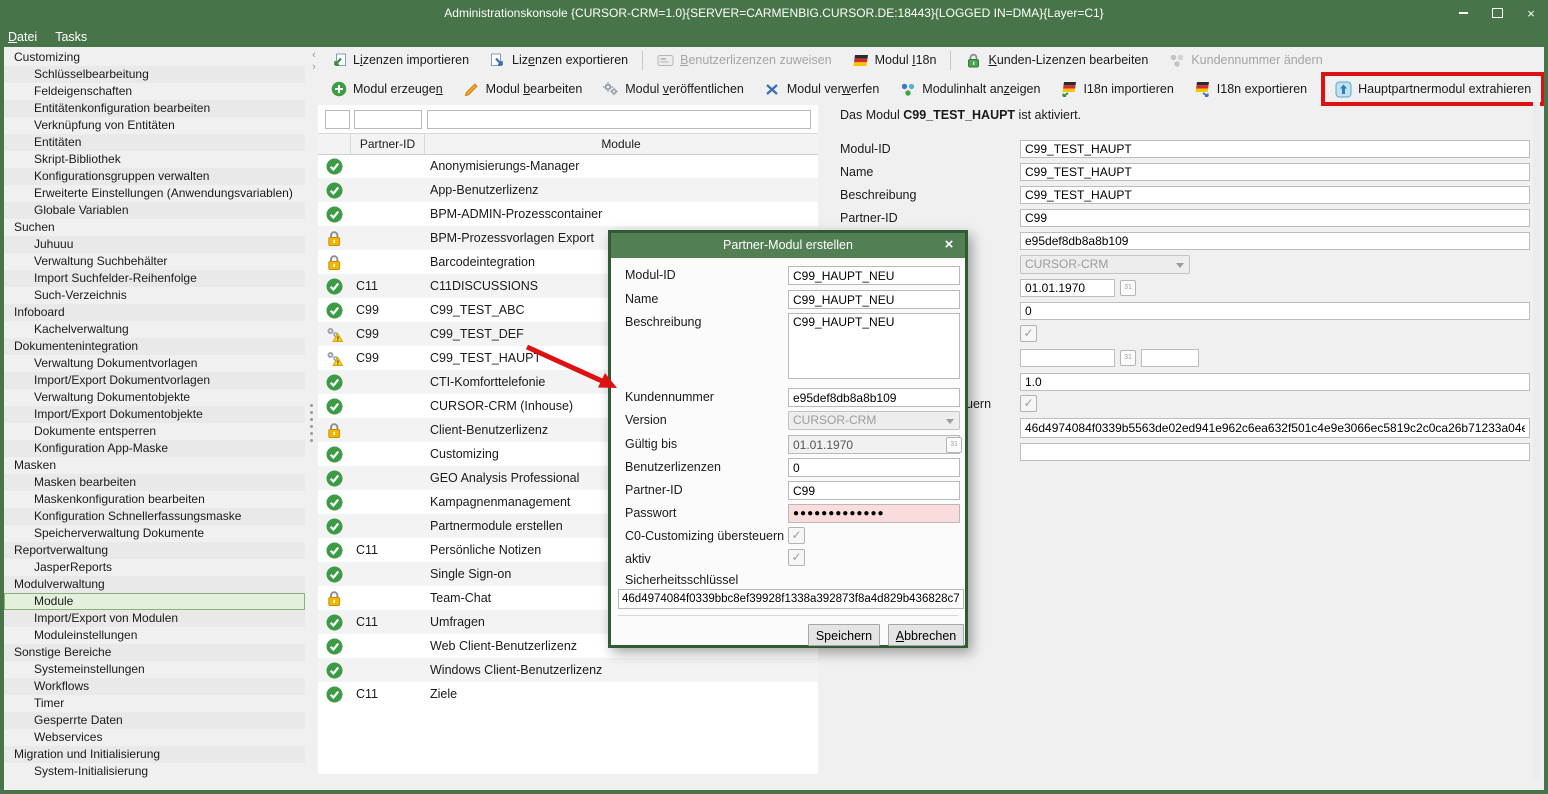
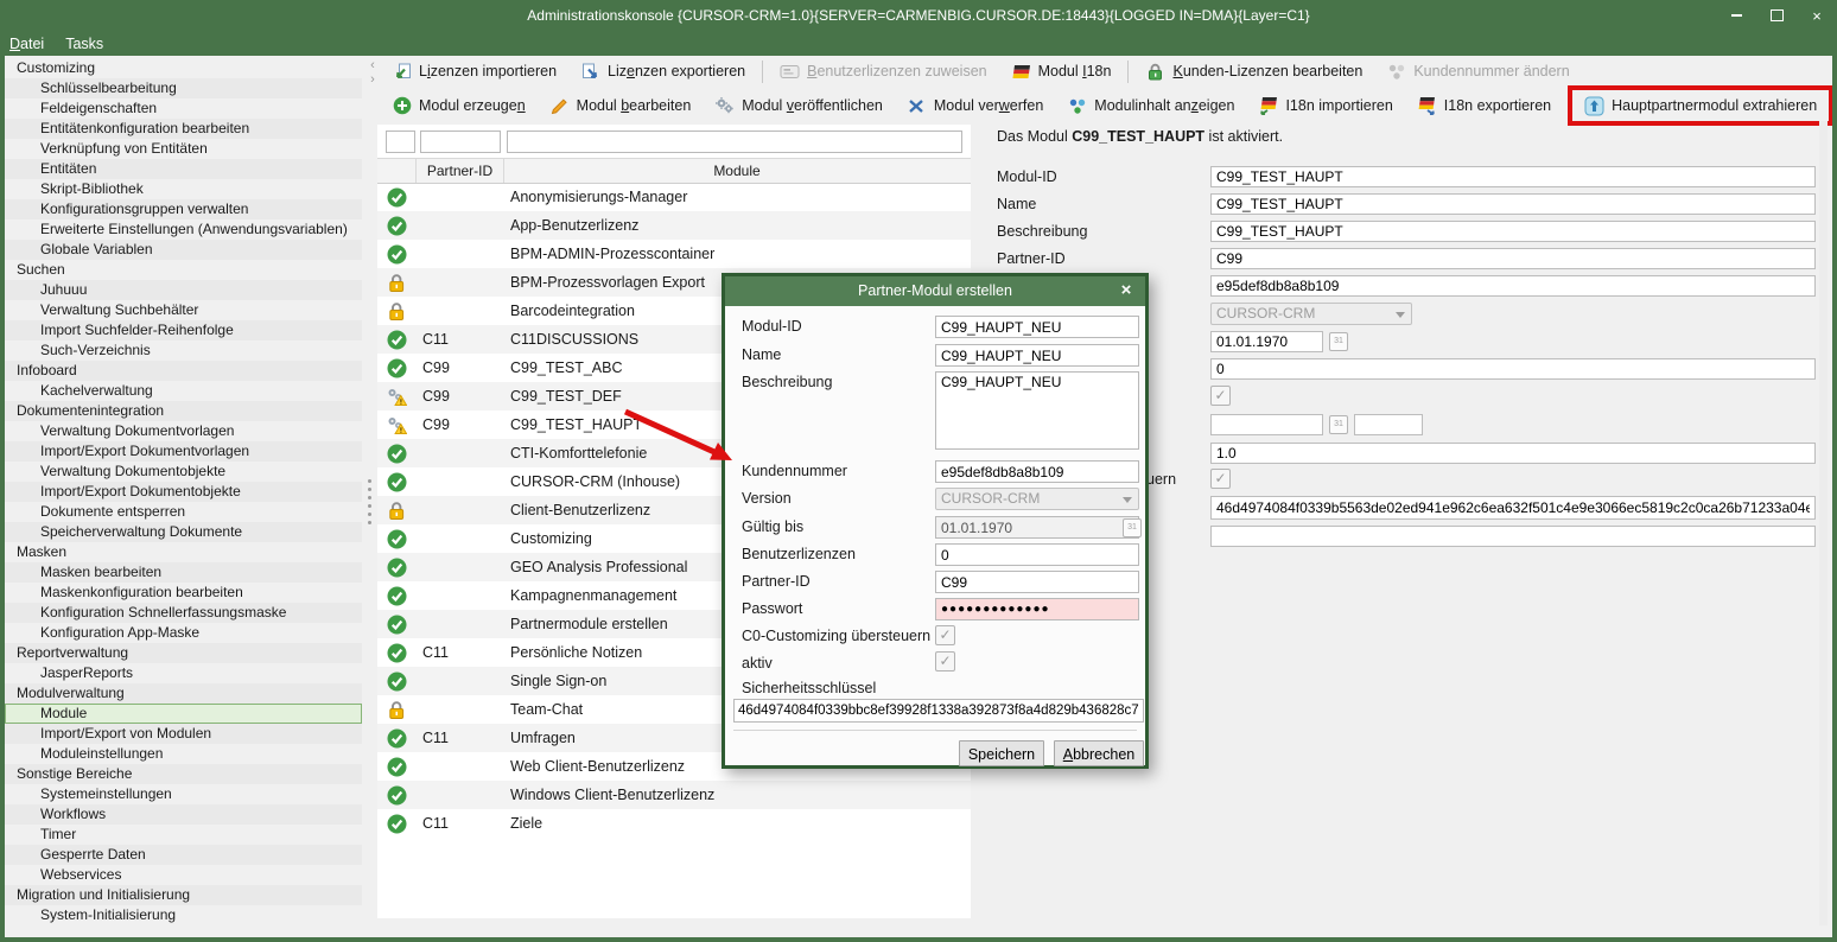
  Administrationskonsole {CURSOR-CRM=1.0}{SERVER=CARMENBIG.CURSOR.DE:18443}{LOGGED IN=DMA}{Layer=C1}
  ×
  Datei
  Tasks
  Customizing
  Schlüsselbearbeitung
  Feldeigenschaften
  Entitätenkonfiguration bearbeiten
  Verknüpfung von Entitäten
  Entitäten
  Skript-Bibliothek
  Konfigurationsgruppen verwalten
  Erweiterte Einstellungen (Anwendungsvariablen)
  Globale Variablen
  Suchen
  Juhuuu
  Verwaltung Suchbehälter
  Import Suchfelder-Reihenfolge
  Such-Verzeichnis
  Infoboard
  Kachelverwaltung
  Dokumentenintegration
  Verwaltung Dokumentvorlagen
  Import/Export Dokumentvorlagen
  Verwaltung Dokumentobjekte
  Import/Export Dokumentobjekte
  Dokumente entsperren
- Konfiguration App-Maske
+ Speicherverwaltung Dokumente
  Masken
  Masken bearbeiten
  Maskenkonfiguration bearbeiten
  Konfiguration Schnellerfassungsmaske
- Speicherverwaltung Dokumente
+ Konfiguration App-Maske
  Reportverwaltung
  JasperReports
  Modulverwaltung
  Module
  Import/Export von Modulen
  Moduleinstellungen
  Sonstige Bereiche
  Systemeinstellungen
  Workflows
  Timer
  Gesperrte Daten
  Webservices
  Migration und Initialisierung
  System-Initialisierung
  ‹
  ›
  Lizenzen importieren
  Lizenzen exportieren
  Benutzerlizenzen zuweisen
  Modul I18n
  Kunden-Lizenzen bearbeiten
  Kundennummer ändern
  Modul erzeugen
  Modul bearbeiten
  Modul veröffentlichen
  Modul verwerfen
  Modulinhalt anzeigen
  I18n importieren
  I18n exportieren
  Hauptpartnermodul extrahieren
  Partner-ID
  Module
  Anonymisierungs-Manager
  App-Benutzerlizenz
  BPM-ADMIN-Prozesscontainer
  BPM-Prozessvorlagen Export
  Barcodeintegration
  C11
  C11DISCUSSIONS
  C99
  C99_TEST_ABC
  C99
  C99_TEST_DEF
  C99
  C99_TEST_HAUPT
  CTI-Komforttelefonie
  CURSOR-CRM (Inhouse)
  Client-Benutzerlizenz
  Customizing
  GEO Analysis Professional
  Kampagnenmanagement
  Partnermodule erstellen
  C11
  Persönliche Notizen
  Single Sign-on
  Team-Chat
  C11
  Umfragen
  Web Client-Benutzerlizenz
  Windows Client-Benutzerlizenz
  C11
  Ziele
  Das Modul C99_TEST_HAUPT ist aktiviert.
  Modul-ID
  C99_TEST_HAUPT
  Name
  C99_TEST_HAUPT
  Beschreibung
  C99_TEST_HAUPT
  Partner-ID
  C99
  e95def8db8a8b109
  CURSOR-CRM
  01.01.1970
  0
  ✓
  1.0
  uern
  ✓
  46d4974084f0339b5563de02ed941e962c6ea632f501c4e9e3066ec5819c2c0ca26b71233a04e
  Partner-Modul erstellen
  ×
  Modul-ID
  C99_HAUPT_NEU
  Name
  C99_HAUPT_NEU
  Beschreibung
  C99_HAUPT_NEU
  Kundennummer
  e95def8db8a8b109
  Version
  CURSOR-CRM
  Gültig bis
  01.01.1970
  Benutzerlizenzen
  0
  Partner-ID
  C99
  Passwort
  ●●●●●●●●●●●●●
  C0-Customizing übersteuern
  ✓
  aktiv
  ✓
  Sicherheitsschlüssel
  46d4974084f0339bbc8ef39928f1338a392873f8a4d829b436828c7
  Speichern
  Abbrechen
